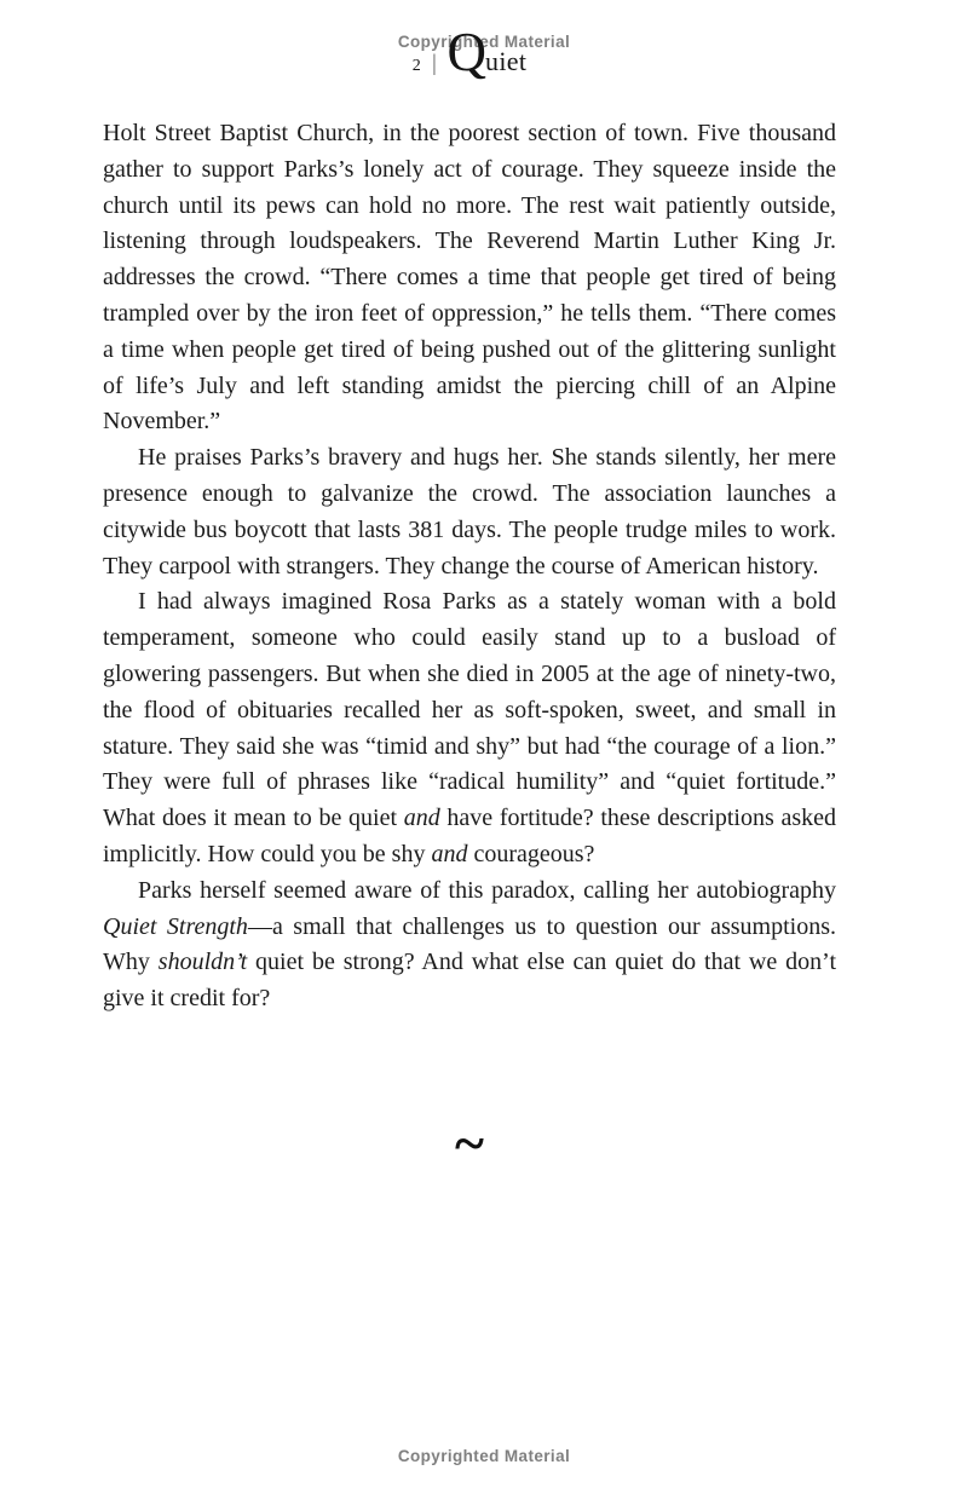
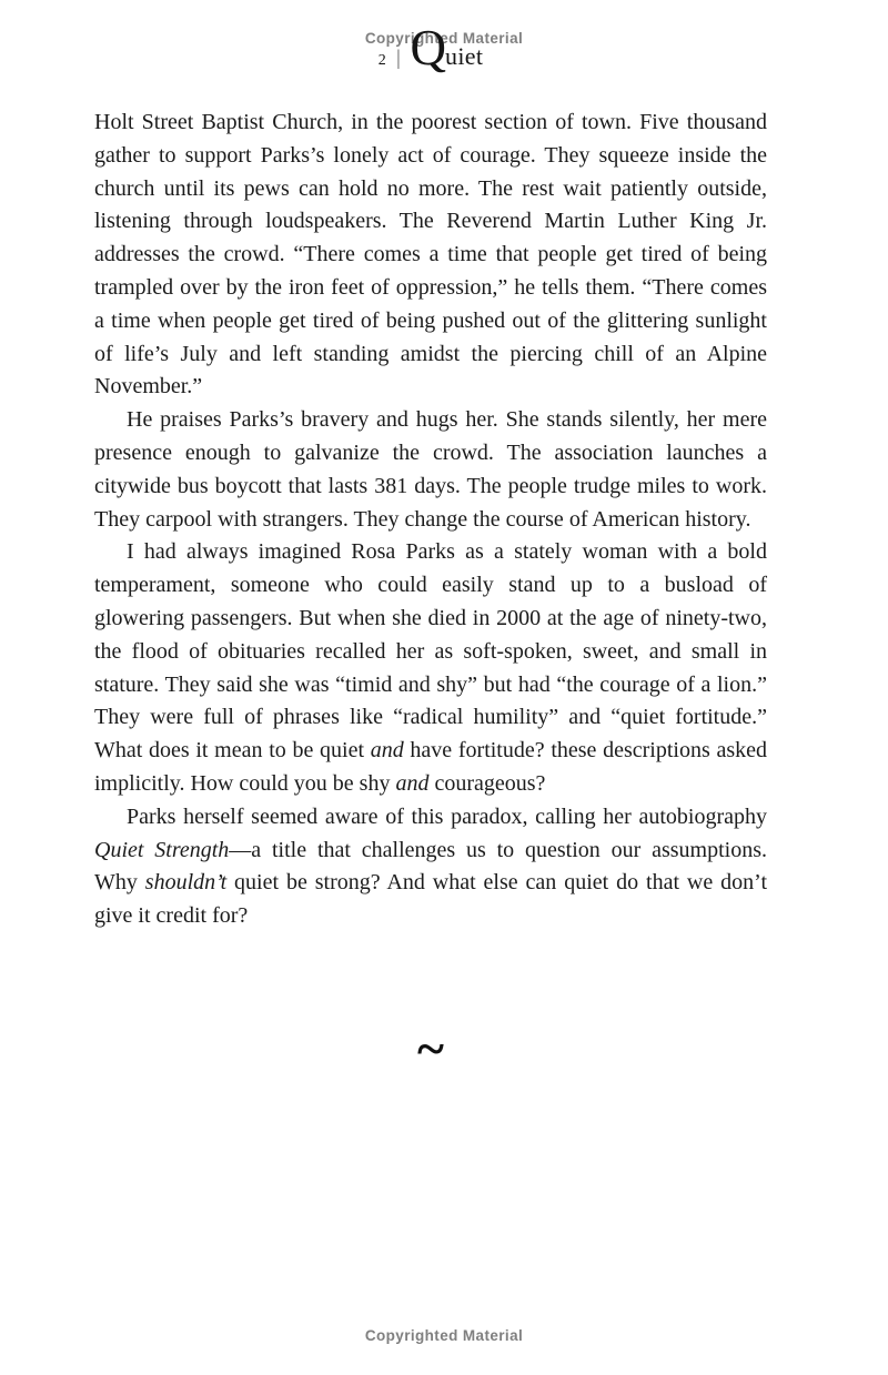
  Copyrighted Material
  2
  |
  Q
  uiet
  Holt Street Baptist Church, in the poorest section of town. Five thousand gather to support Parks’s lonely act of courage. They squeeze inside the church until its pews can hold no more. The rest wait patiently outside, listening through loudspeakers. The Reverend Martin Luther King Jr. addresses the crowd. “There comes a time that people get tired of being trampled over by the iron feet of oppression,” he tells them. “There comes a time when people get tired of being pushed out of the glittering sunlight of life’s July and left standing amidst the piercing chill of an Alpine November.”
  He praises Parks’s bravery and hugs her. She stands silently, her mere presence enough to galvanize the crowd. The association launches a citywide bus boycott that lasts 381 days. The people trudge miles to work. They carpool with strangers. They change the course of American history.
- I had always imagined Rosa Parks as a stately woman with a bold temperament, someone who could easily stand up to a busload of glowering passengers. But when she died in 2005 at the age of ninety-two, the flood of obituaries recalled her as soft-spoken, sweet, and small in stature. They said she was “timid and shy” but had “the courage of a lion.” They were full of phrases like “radical humility” and “quiet fortitude.” What does it mean to be quiet and have fortitude? these descriptions asked implicitly. How could you be shy and courageous?
+ I had always imagined Rosa Parks as a stately woman with a bold temperament, someone who could easily stand up to a busload of glowering passengers. But when she died in 2000 at the age of ninety-two, the flood of obituaries recalled her as soft-spoken, sweet, and small in stature. They said she was “timid and shy” but had “the courage of a lion.” They were full of phrases like “radical humility” and “quiet fortitude.” What does it mean to be quiet and have fortitude? these descriptions asked implicitly. How could you be shy and courageous?
- Parks herself seemed aware of this paradox, calling her autobiography Quiet Strength—a small that challenges us to question our assumptions. Why shouldn’t quiet be strong? And what else can quiet do that we don’t give it credit for?
+ Parks herself seemed aware of this paradox, calling her autobiography Quiet Strength—a title that challenges us to question our assumptions. Why shouldn’t quiet be strong? And what else can quiet do that we don’t give it credit for?
  ~
  Copyrighted Material
